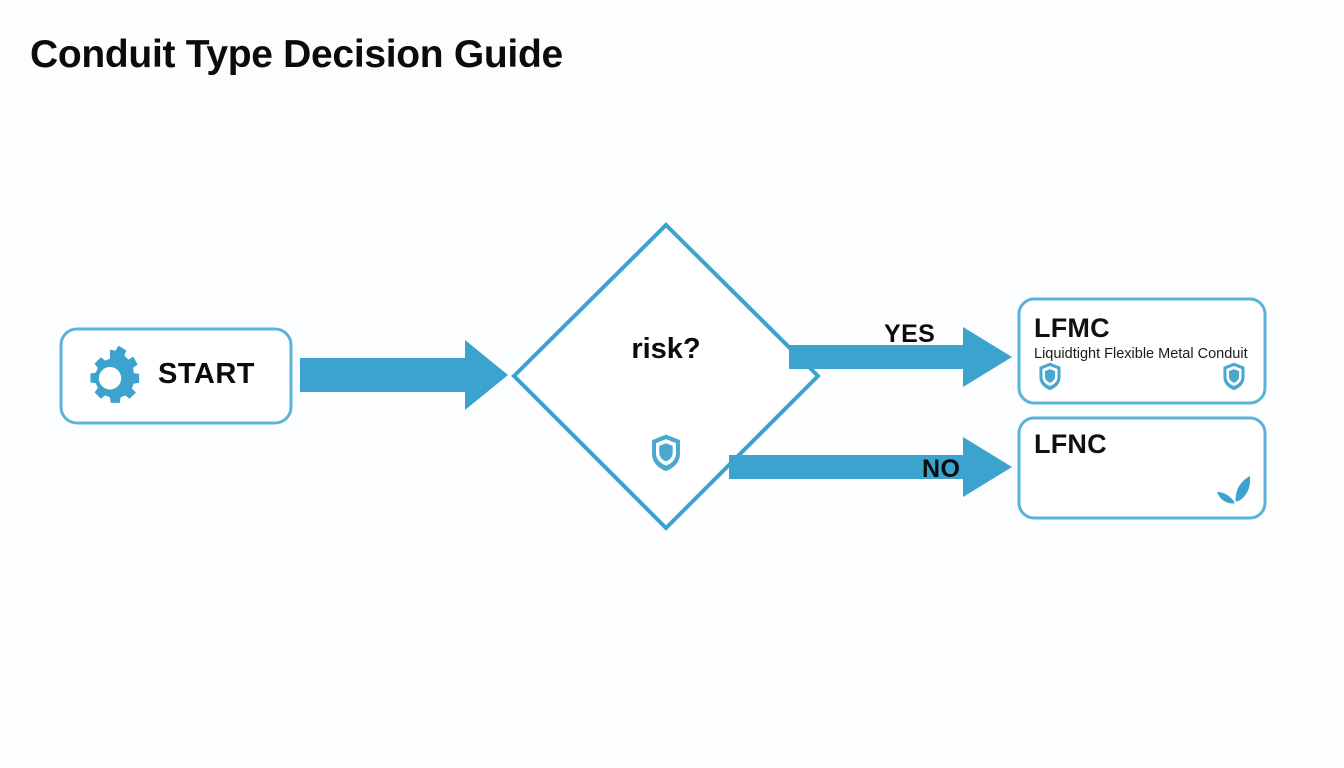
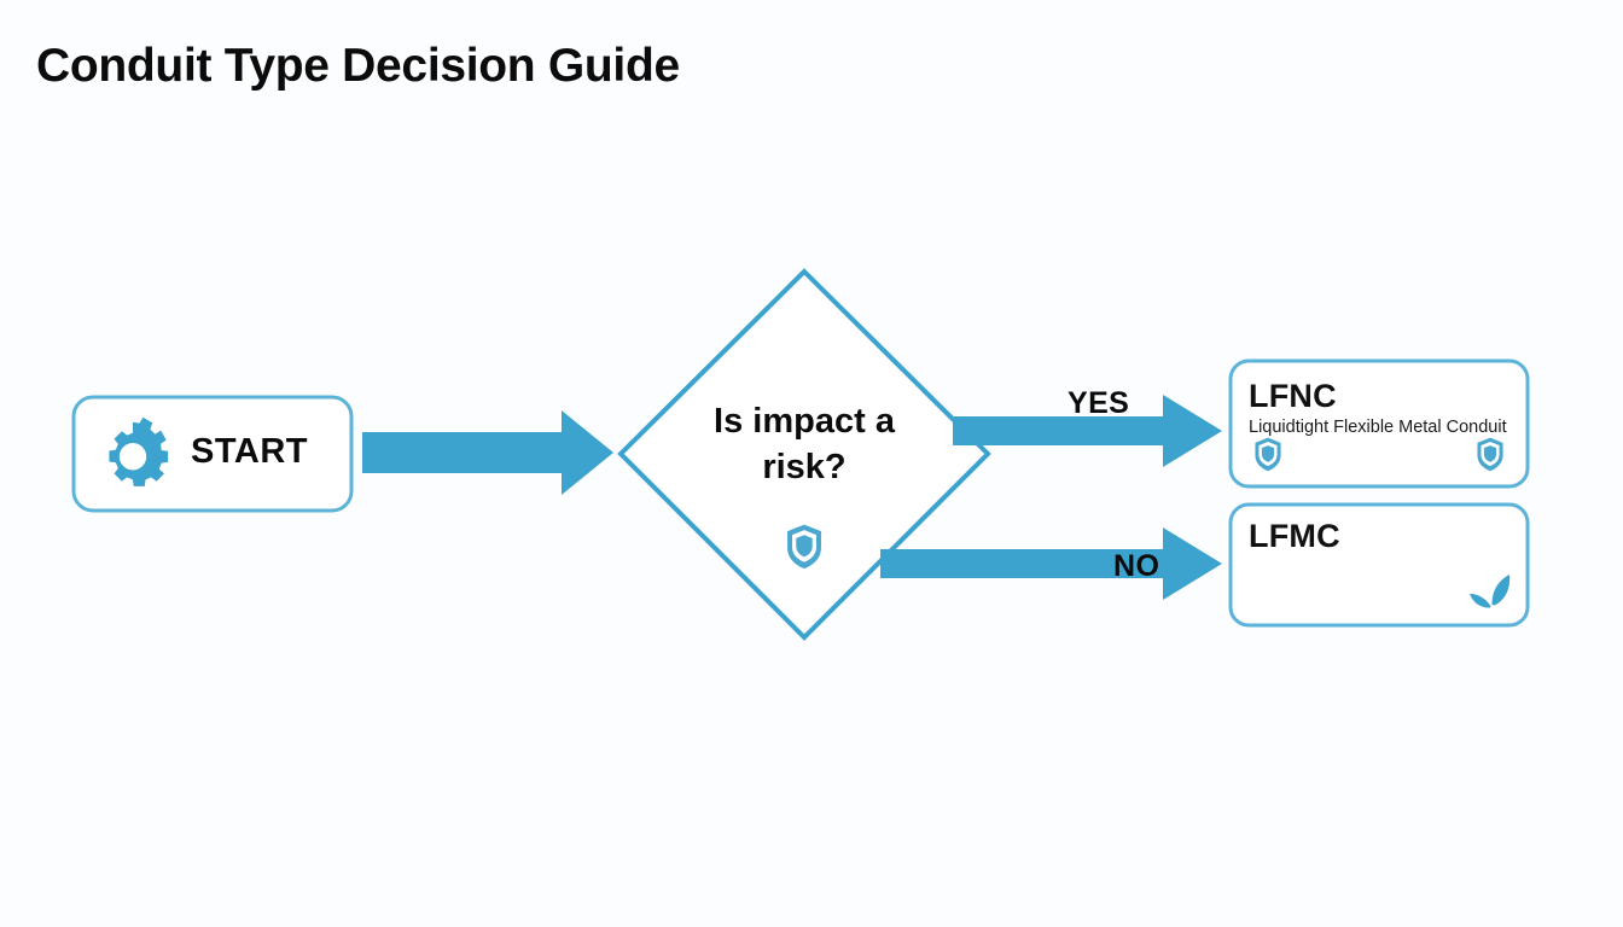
  Conduit Type Decision Guide
  START
+ Is impact a
  risk?
  YES
  NO
- LFMC
+ LFNC
  Liquidtight Flexible Metal Conduit
- LFNC
+ LFMC
